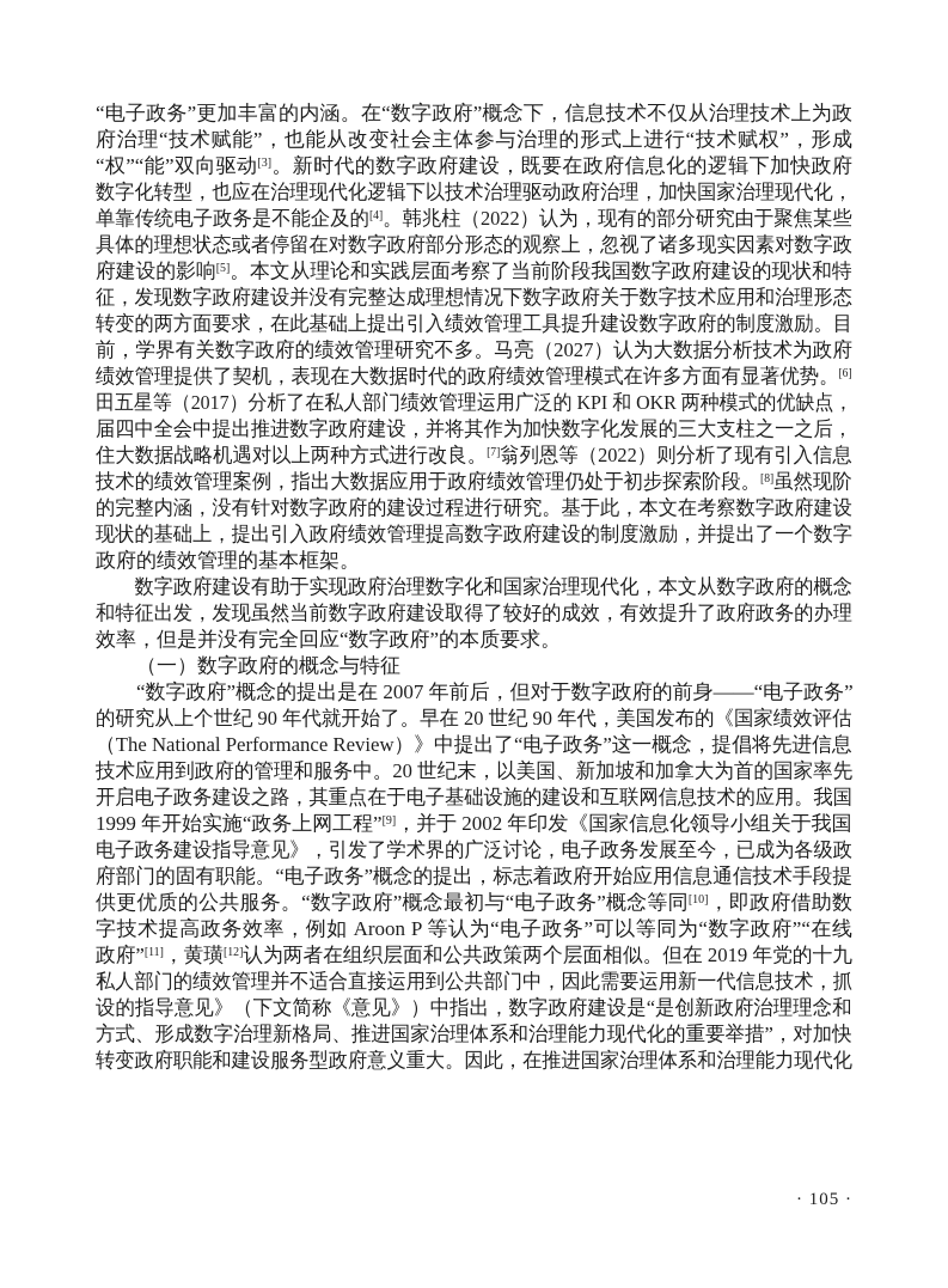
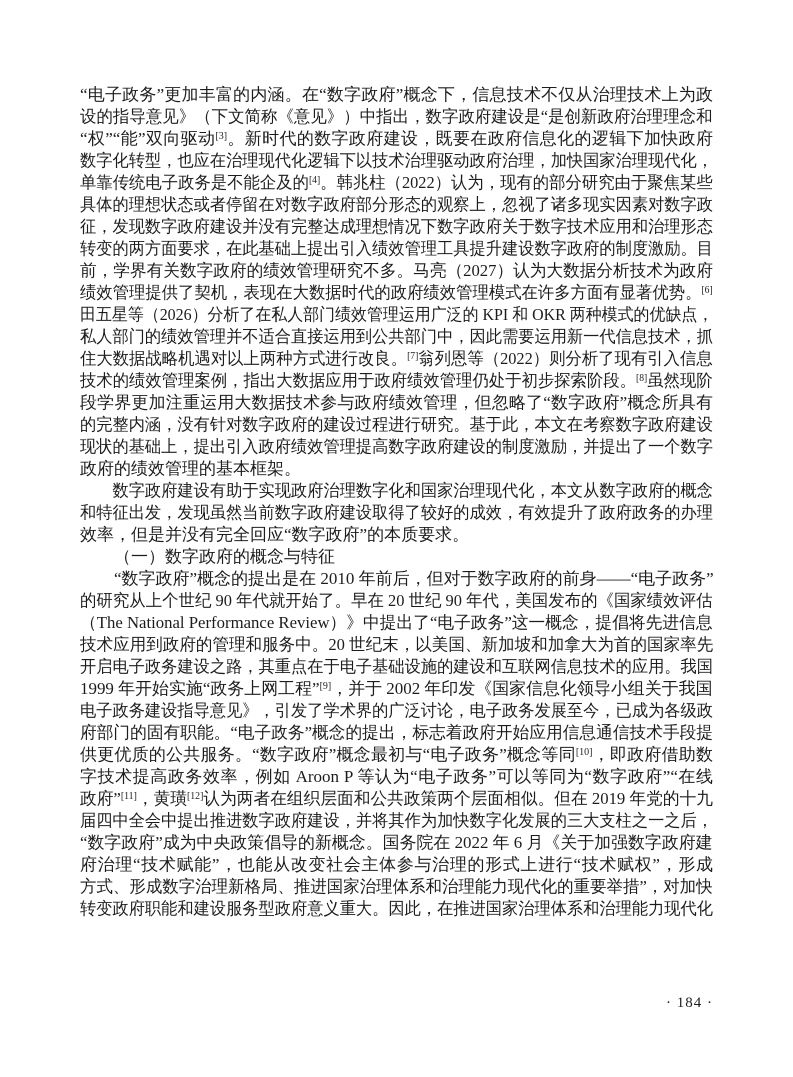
  “电子政务”更加丰富的内涵。在“数字政府”概念下，信息技术不仅从治理技术上为政
- 府治理“技术赋能”，也能从改变社会主体参与治理的形式上进行“技术赋权”，形成
+ 设的指导意见》（下文简称《意见》）中指出，数字政府建设是“是创新政府治理理念和
  “权”“能”双向驱动[3]。新时代的数字政府建设，既要在政府信息化的逻辑下加快政府
  数字化转型，也应在治理现代化逻辑下以技术治理驱动政府治理，加快国家治理现代化，
  单靠传统电子政务是不能企及的[4]。韩兆柱（2022）认为，现有的部分研究由于聚焦某些
  具体的理想状态或者停留在对数字政府部分形态的观察上，忽视了诸多现实因素对数字政
- 府建设的影响[5]。本文从理论和实践层面考察了当前阶段我国数字政府建设的现状和特
  征，发现数字政府建设并没有完整达成理想情况下数字政府关于数字技术应用和治理形态
  转变的两方面要求，在此基础上提出引入绩效管理工具提升建设数字政府的制度激励。目
  前，学界有关数字政府的绩效管理研究不多。马亮（2027）认为大数据分析技术为政府
  绩效管理提供了契机，表现在大数据时代的政府绩效管理模式在许多方面有显著优势。[6]
- 田五星等（2017）分析了在私人部门绩效管理运用广泛的 KPI 和 OKR 两种模式的优缺点，
+ 田五星等（2026）分析了在私人部门绩效管理运用广泛的 KPI 和 OKR 两种模式的优缺点，
- 届四中全会中提出推进数字政府建设，并将其作为加快数字化发展的三大支柱之一之后，
+ 私人部门的绩效管理并不适合直接运用到公共部门中，因此需要运用新一代信息技术，抓
  住大数据战略机遇对以上两种方式进行改良。[7]翁列恩等（2022）则分析了现有引入信息
  技术的绩效管理案例，指出大数据应用于政府绩效管理仍处于初步探索阶段。[8]虽然现阶
+ 段学界更加注重运用大数据技术参与政府绩效管理，但忽略了“数字政府”概念所具有
  的完整内涵，没有针对数字政府的建设过程进行研究。基于此，本文在考察数字政府建设
  现状的基础上，提出引入政府绩效管理提高数字政府建设的制度激励，并提出了一个数字
  政府的绩效管理的基本框架。
  数字政府建设有助于实现政府治理数字化和国家治理现代化，本文从数字政府的概念
  和特征出发，发现虽然当前数字政府建设取得了较好的成效，有效提升了政府政务的办理
  效率，但是并没有完全回应“数字政府”的本质要求。
  （一）数字政府的概念与特征
- “数字政府”概念的提出是在 2007 年前后，但对于数字政府的前身——“电子政务”
+ “数字政府”概念的提出是在 2010 年前后，但对于数字政府的前身——“电子政务”
  的研究从上个世纪 90 年代就开始了。早在 20 世纪 90 年代，美国发布的《国家绩效评估
  （The National Performance Review）》中提出了“电子政务”这一概念，提倡将先进信息
  技术应用到政府的管理和服务中。20 世纪末，以美国、新加坡和加拿大为首的国家率先
  开启电子政务建设之路，其重点在于电子基础设施的建设和互联网信息技术的应用。我国
  1999 年开始实施“政务上网工程”[9]，并于 2002 年印发《国家信息化领导小组关于我国
  电子政务建设指导意见》，引发了学术界的广泛讨论，电子政务发展至今，已成为各级政
  府部门的固有职能。“电子政务”概念的提出，标志着政府开始应用信息通信技术手段提
  供更优质的公共服务。“数字政府”概念最初与“电子政务”概念等同[10]，即政府借助数
  字技术提高政务效率，例如 Aroon P 等认为“电子政务”可以等同为“数字政府”“在线
  政府”[11]，黄璜[12]认为两者在组织层面和公共政策两个层面相似。但在 2019 年党的十九
- 私人部门的绩效管理并不适合直接运用到公共部门中，因此需要运用新一代信息技术，抓
+ 届四中全会中提出推进数字政府建设，并将其作为加快数字化发展的三大支柱之一之后，
+ “数字政府”成为中央政策倡导的新概念。国务院在 2022 年 6 月《关于加强数字政府建
- 设的指导意见》（下文简称《意见》）中指出，数字政府建设是“是创新政府治理理念和
+ 府治理“技术赋能”，也能从改变社会主体参与治理的形式上进行“技术赋权”，形成
  方式、形成数字治理新格局、推进国家治理体系和治理能力现代化的重要举措”，对加快
  转变政府职能和建设服务型政府意义重大。因此，在推进国家治理体系和治理能力现代化
- · 105 ·
+ · 184 ·
